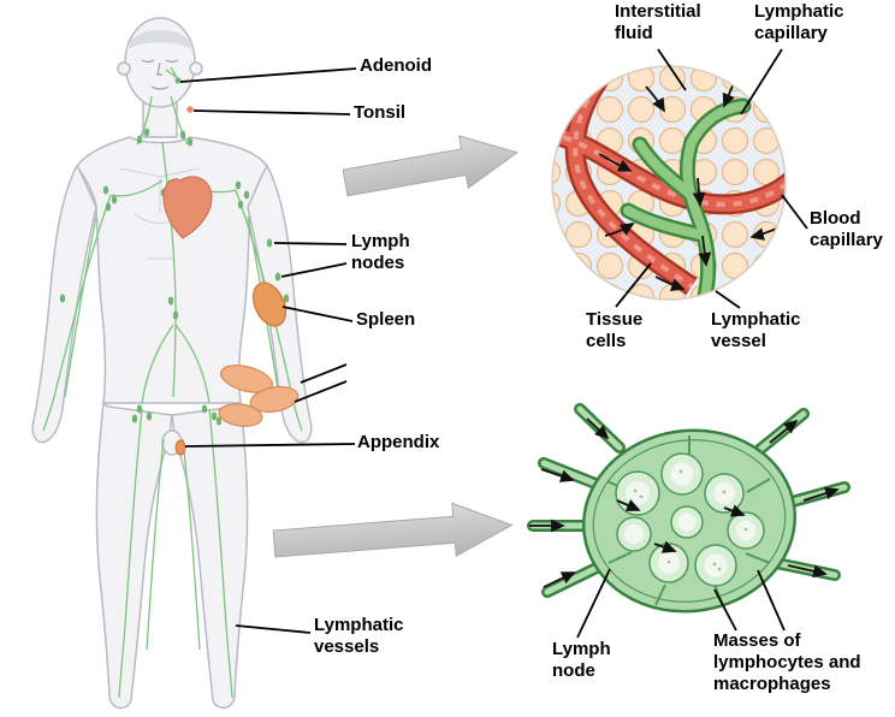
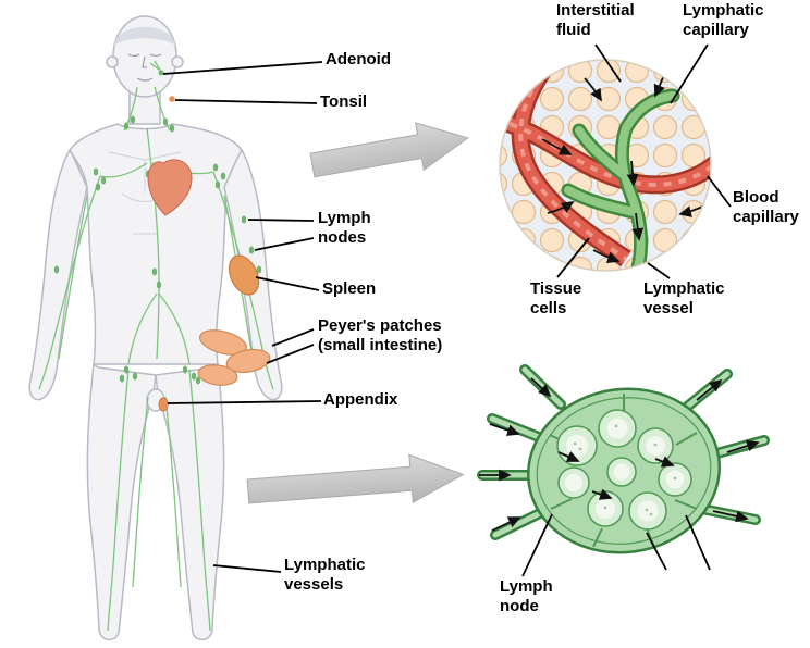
  Adenoid
  Tonsil
  Lymph
  nodes
  Spleen
+ Peyer's patches
+ (small intestine)
  Appendix
  Lymphatic
  vessels
  Interstitial
  fluid
  Lymphatic
  capillary
  Blood
  capillary
  Tissue
  cells
  Lymphatic
  vessel
  Lymph
  node
- Masses of
- lymphocytes and
- macrophages
